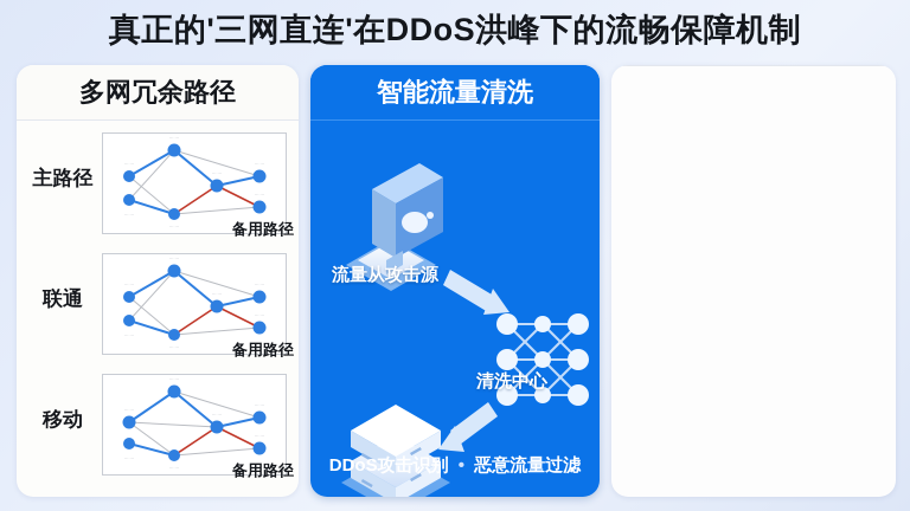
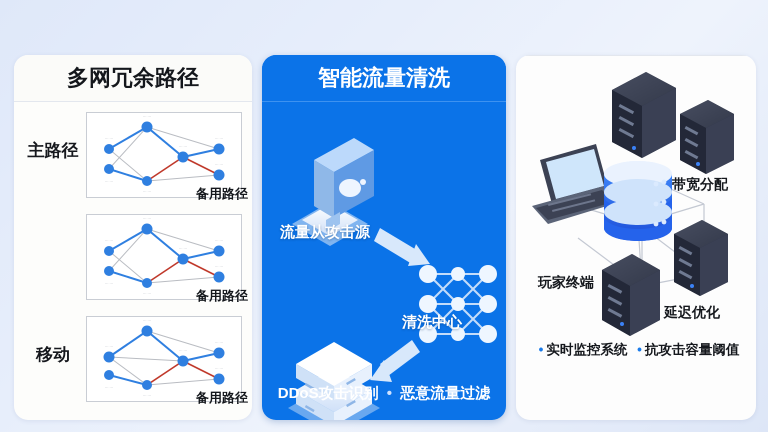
- 真正的'三网直连'在DDoS洪峰下的流畅保障机制
  多网冗余路径
  主路径
  备用路径
- 联通
  备用路径
  移动
  备用路径
  智能流量清洗
  流量从攻击源
  清洗中心
  DDoS攻击识别 • 恶意流量过滤
+ 玩家终端
+ 带宽分配
+ 延迟优化
+ • 实时监控系统 • 抗攻击容量阈值
